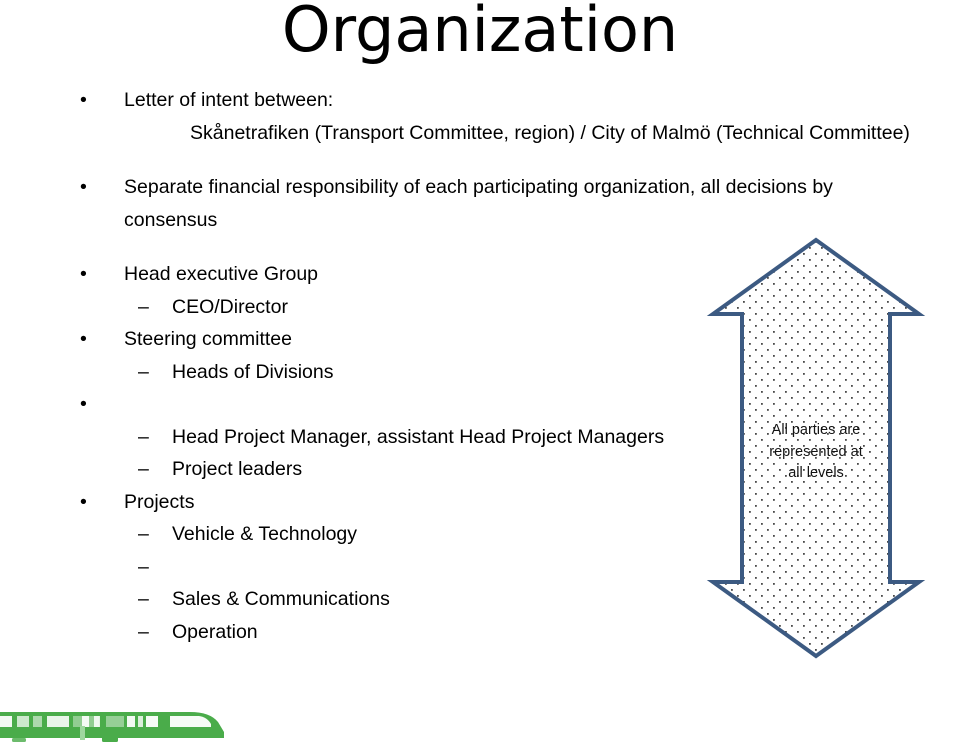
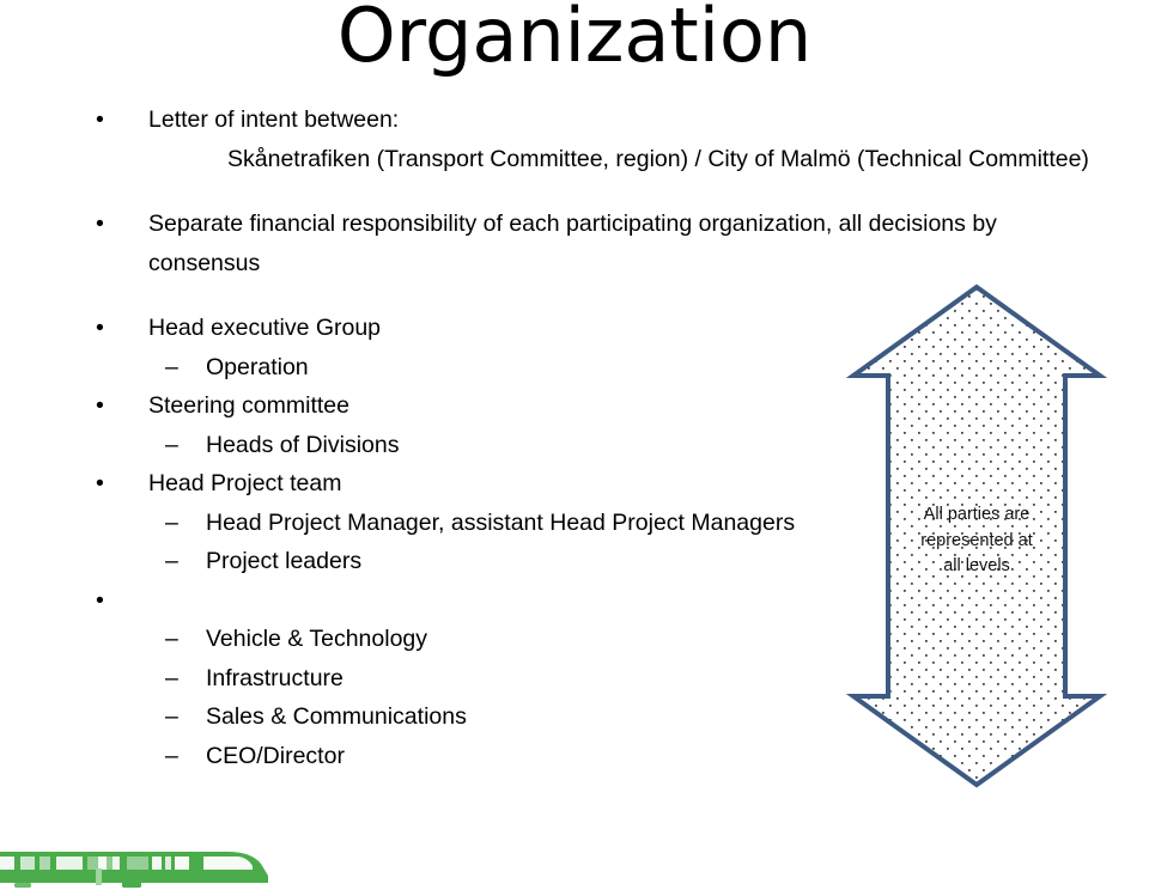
  Organization
  •
  Letter of intent between:
  Skånetrafiken (Transport Committee, region) / City of Malmö (Technical Committee)
  •
  Separate financial responsibility of each participating organization, all decisions by consensus
  •
  Head executive Group
  –
- CEO/Director
+ Operation
  •
  Steering committee
  –
  Heads of Divisions
  •
+ Head Project team
  –
  Head Project Manager, assistant Head Project Managers
  –
  Project leaders
  •
- Projects
  –
  Vehicle & Technology
  –
+ Infrastructure
  –
  Sales & Communications
  –
- Operation
+ CEO/Director
  All parties are
  represented at
  all levels
